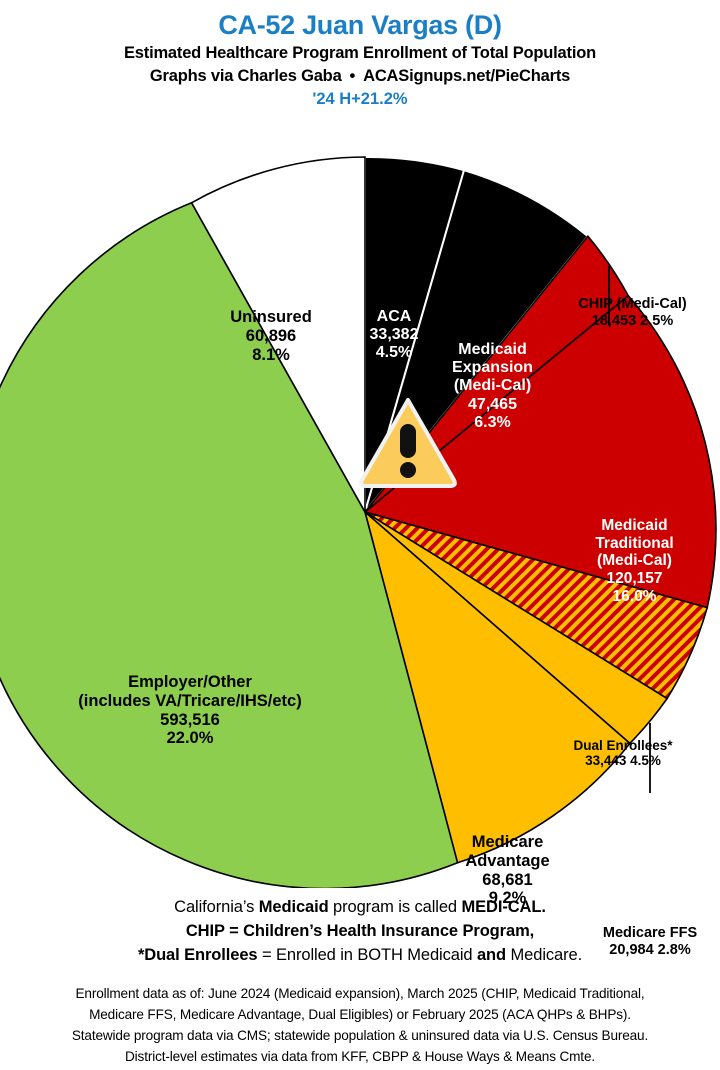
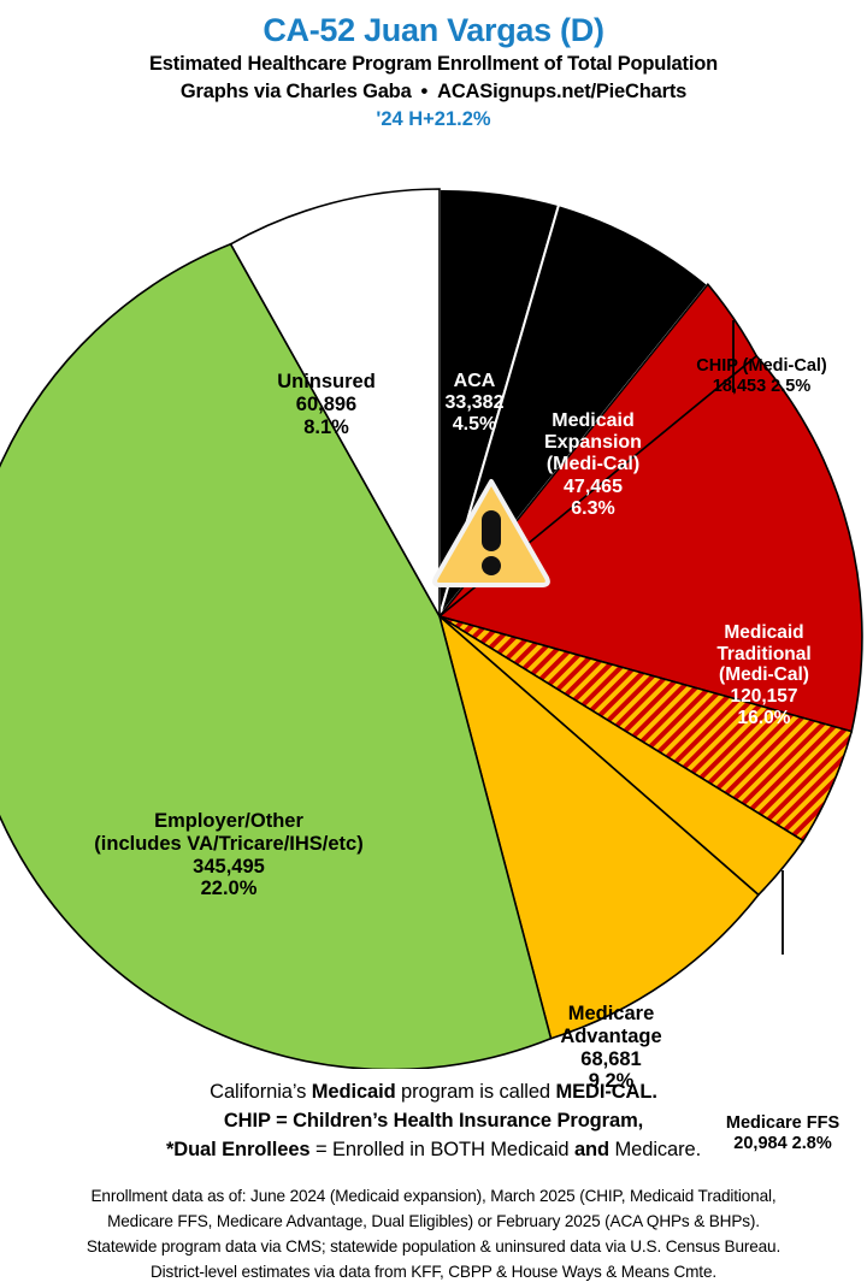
  CA-52 Juan Vargas (D)
  Estimated Healthcare Program Enrollment of Total Population
  Graphs via Charles Gaba • ACASignups.net/PieCharts
  '24 H+21.2%
  Uninsured
  60,896
  8.1%
  ACA
  33,382
  4.5%
  Medicaid
  Expansion
  (Medi-Cal)
  47,465
  6.3%
  CHIP (Medi-Cal)
  18,453 2.5%
  Medicaid
  Traditional
  (Medi-Cal)
  120,157
  16.0%
- Dual Enrollees*
- 33,443 4.5%
  Medicare FFS
  20,984 2.8%
  Medicare
  Advantage
  68,681
  9.2%
  Employer/Other
  (includes VA/Tricare/IHS/etc)
- 593,516
+ 345,495
  22.0%
  California’s Medicaid program is called MEDI-CAL.
  CHIP = Children’s Health Insurance Program,
  *Dual Enrollees = Enrolled in BOTH Medicaid and Medicare.
  Enrollment data as of: June 2024 (Medicaid expansion), March 2025 (CHIP, Medicaid Traditional,
  Medicare FFS, Medicare Advantage, Dual Eligibles) or February 2025 (ACA QHPs & BHPs).
  Statewide program data via CMS; statewide population & uninsured data via U.S. Census Bureau.
  District-level estimates via data from KFF, CBPP & House Ways & Means Cmte.
